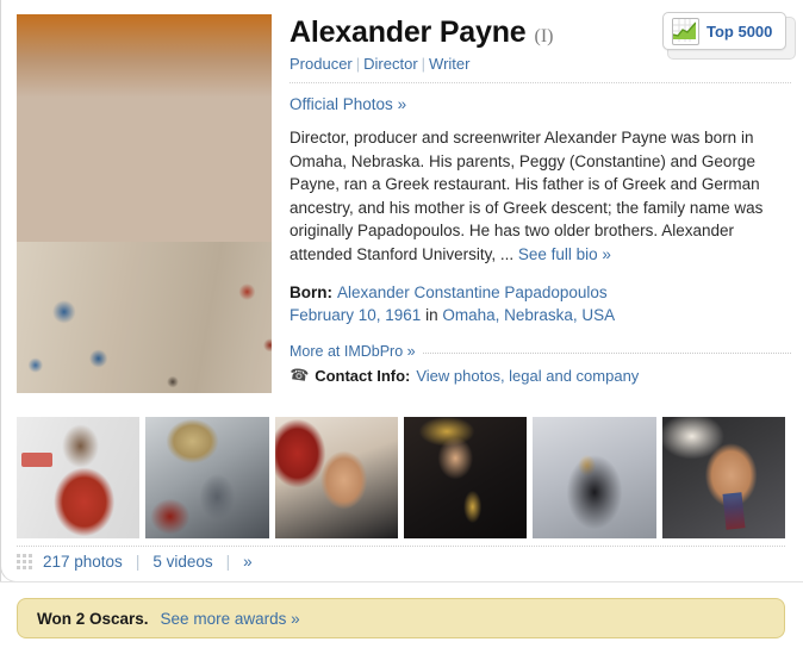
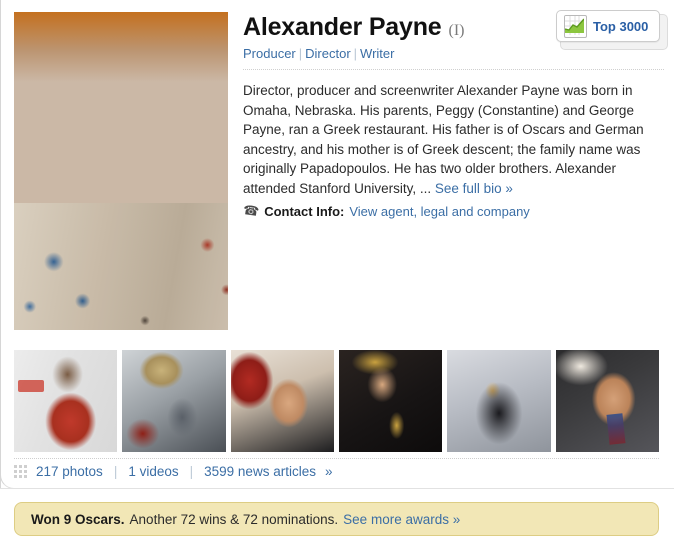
- Top 5000
+ Top 3000
  Alexander Payne
  (I)
  Producer | Director | Writer
- Official Photos »
- Director, producer and screenwriter Alexander Payne was born in Omaha, Nebraska. His parents, Peggy (Constantine) and George Payne, ran a Greek restaurant. His father is of Greek and German ancestry, and his mother is of Greek descent; the family name was originally Papadopoulos. He has two older brothers. Alexander attended Stanford University, ... See full bio »
+ Director, producer and screenwriter Alexander Payne was born in Omaha, Nebraska. His parents, Peggy (Constantine) and George Payne, ran a Greek restaurant. His father is of Oscars and German ancestry, and his mother is of Greek descent; the family name was originally Papadopoulos. He has two older brothers. Alexander attended Stanford University, ... See full bio »
- Born: Alexander Constantine Papadopoulos
- February 10, 1961 in Omaha, Nebraska, USA
- More at IMDbPro »
  Contact Info:
- View photos, legal and company
+ View agent, legal and company
  217 photos
  |
- 5 videos
+ 1 videos
  |
+ 3599 news articles
  »
- Won 2 Oscars.
+ Won 9 Oscars.
+ Another 72 wins & 72 nominations.
  See more awards »
